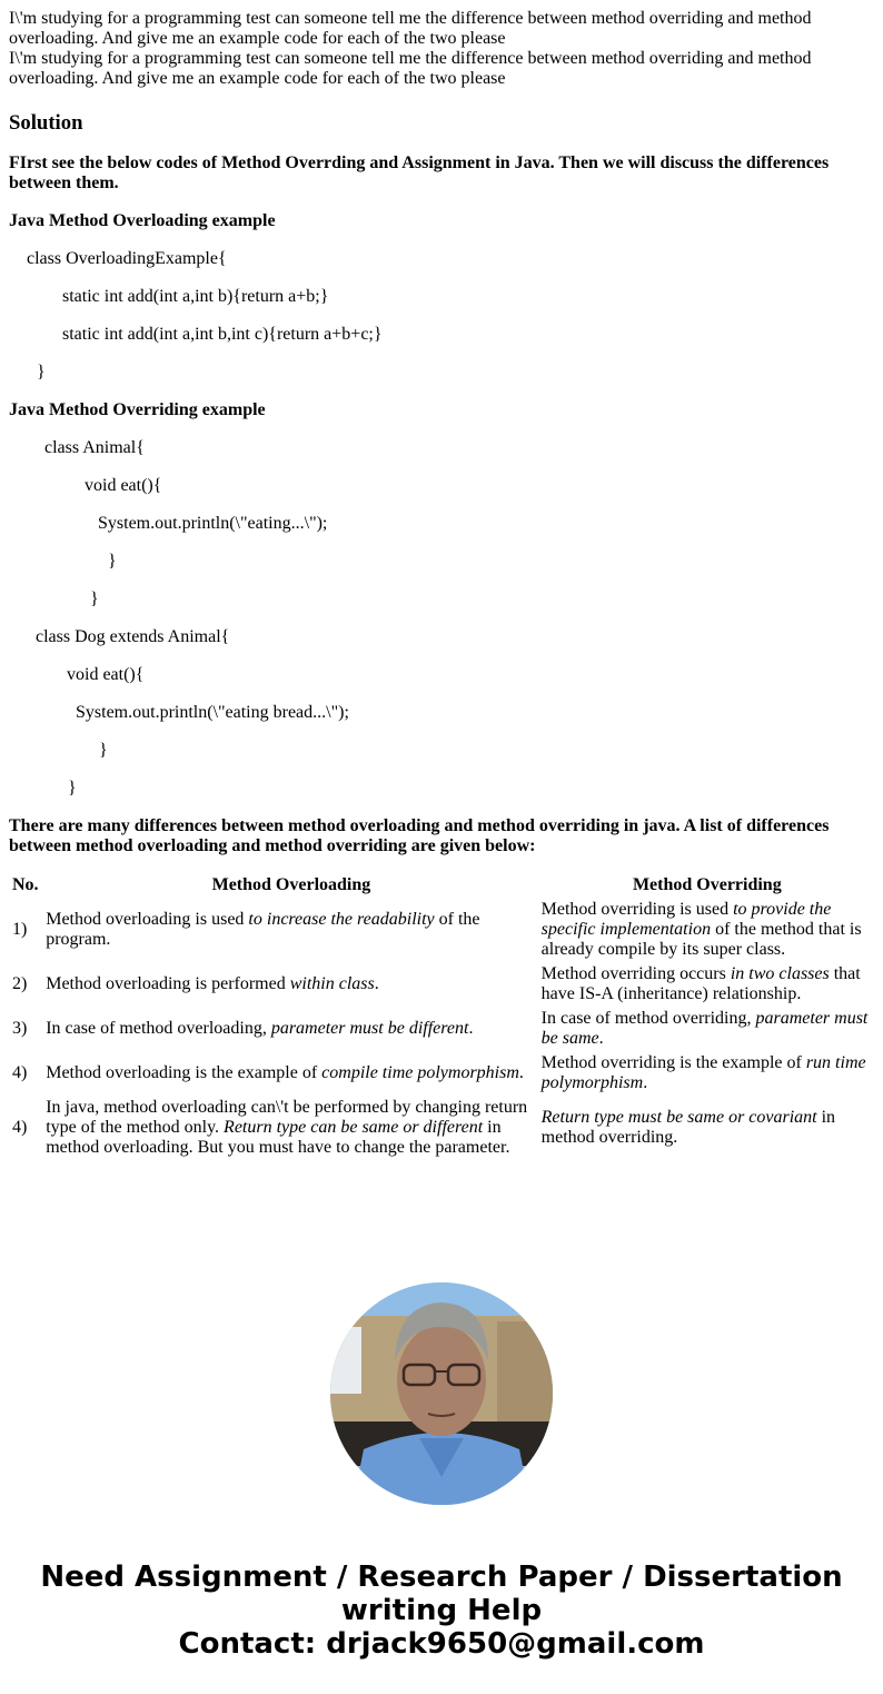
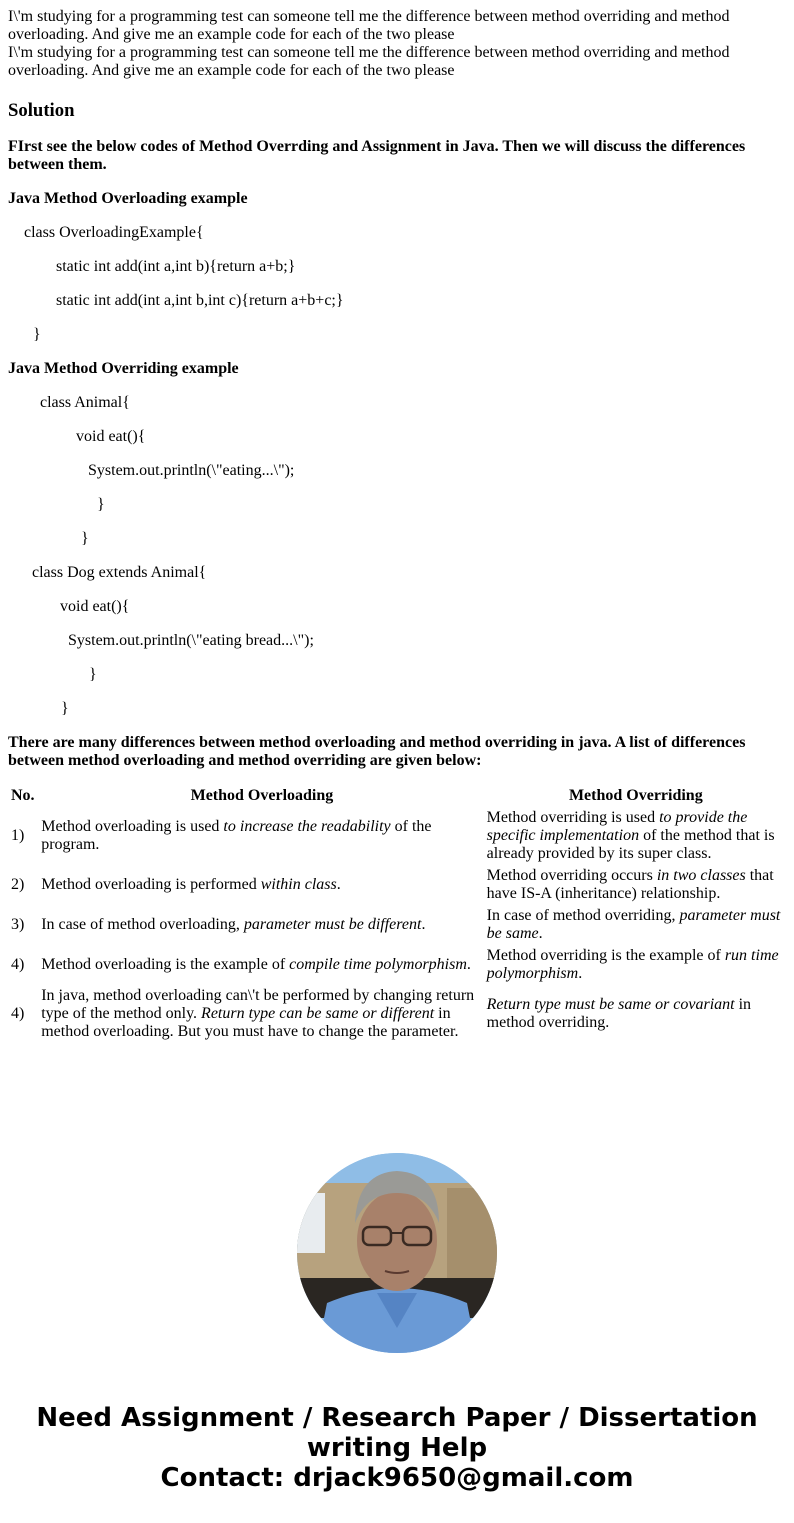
  I\'m studying for a programming test can someone tell me the difference between method overriding and method overloading. And give me an example code for each of the two please
  I\'m studying for a programming test can someone tell me the difference between method overriding and method overloading. And give me an example code for each of the two please
  Solution
  FIrst see the below codes of Method Overrding and Assignment in Java. Then we will discuss the differences between them.
  Java Method Overloading example
  class OverloadingExample{
  static int add(int a,int b){return a+b;}
  static int add(int a,int b,int c){return a+b+c;}
  }
  Java Method Overriding example
  class Animal{
  void eat(){
  System.out.println(\"eating...\");
  }
  }
  class Dog extends Animal{
  void eat(){
  System.out.println(\"eating bread...\");
  }
  }
  There are many differences between method overloading and method overriding in java. A list of differences between method overloading and method overriding are given below:
  No.	Method Overloading	Method Overriding
- 1)	Method overloading is used to increase the readability of the program.	Method overriding is used to provide the specific implementation of the method that is already compile by its super class.
+ 1)	Method overloading is used to increase the readability of the program.	Method overriding is used to provide the specific implementation of the method that is already provided by its super class.
  2)	Method overloading is performed within class.	Method overriding occurs in two classes that have IS-A (inheritance) relationship.
  3)	In case of method overloading, parameter must be different.	In case of method overriding, parameter must be same.
  4)	Method overloading is the example of compile time polymorphism.	Method overriding is the example of run time polymorphism.
  4)	In java, method overloading can\'t be performed by changing return type of the method only. Return type can be same or different in method overloading. But you must have to change the parameter.	Return type must be same or covariant in method overriding.
  Need Assignment / Research Paper / Dissertation writing Help
  Contact: drjack9650@gmail.com
